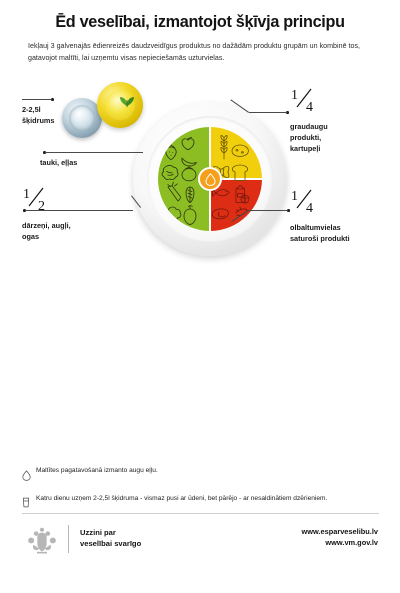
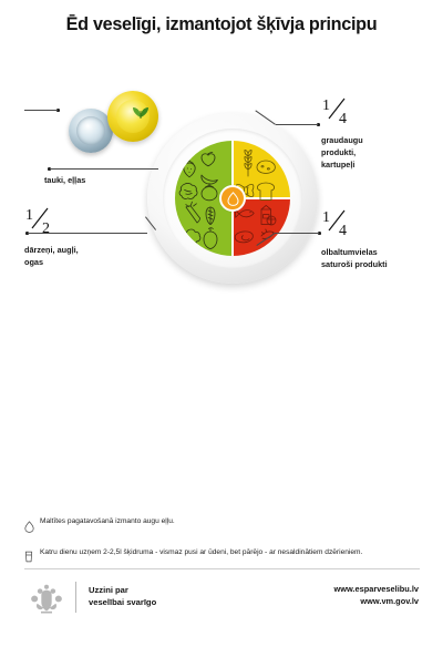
- Ēd veselībai, izmantojot šķīvja principu
+ Ēd veselīgi, izmantojot šķīvja principu
- Iekļauj 3 galvenajās ēdienreizēs daudzveidīgus produktus no dažādām produktu grupām un kombinē tos, gatavojot maltīti, lai uzņemtu visas nepieciešamās uzturvielas.
- 2-2,5l
- šķidrums
  tauki, eļļas
  1
  2
  dārzeņi, augļi,
  ogas
  1
  4
  graudaugu
  produkti,
  kartupeļi
  1
  4
  olbaltumvielas
  saturoši produkti
  Uzzini par
  veselībai svarīgo
  www.esparveselibu.lv
  www.vm.gov.lv
